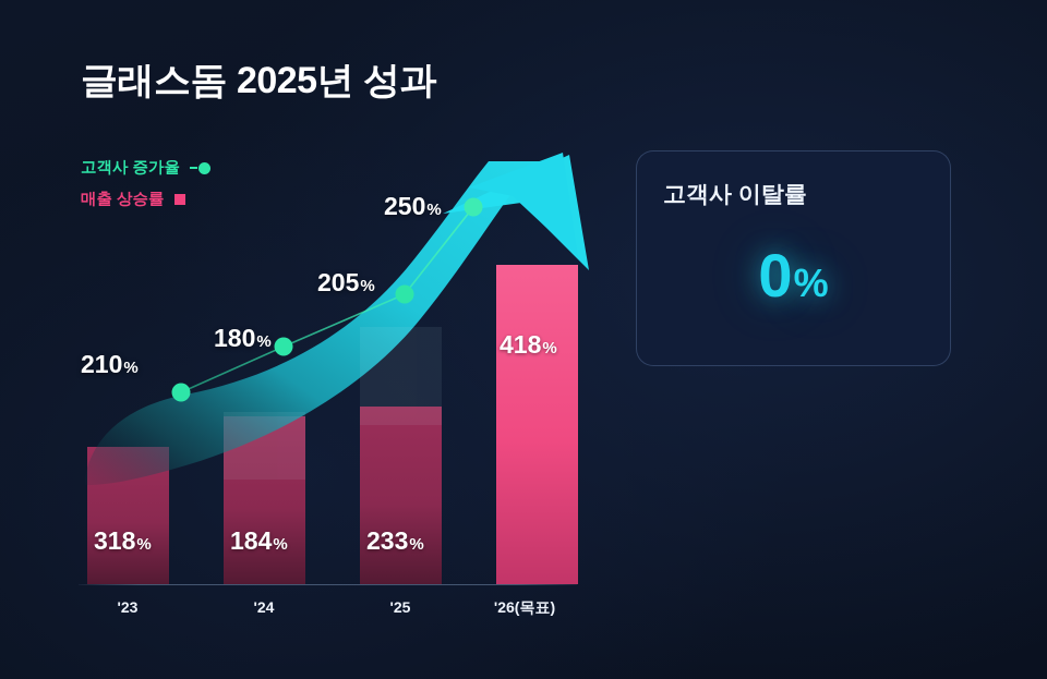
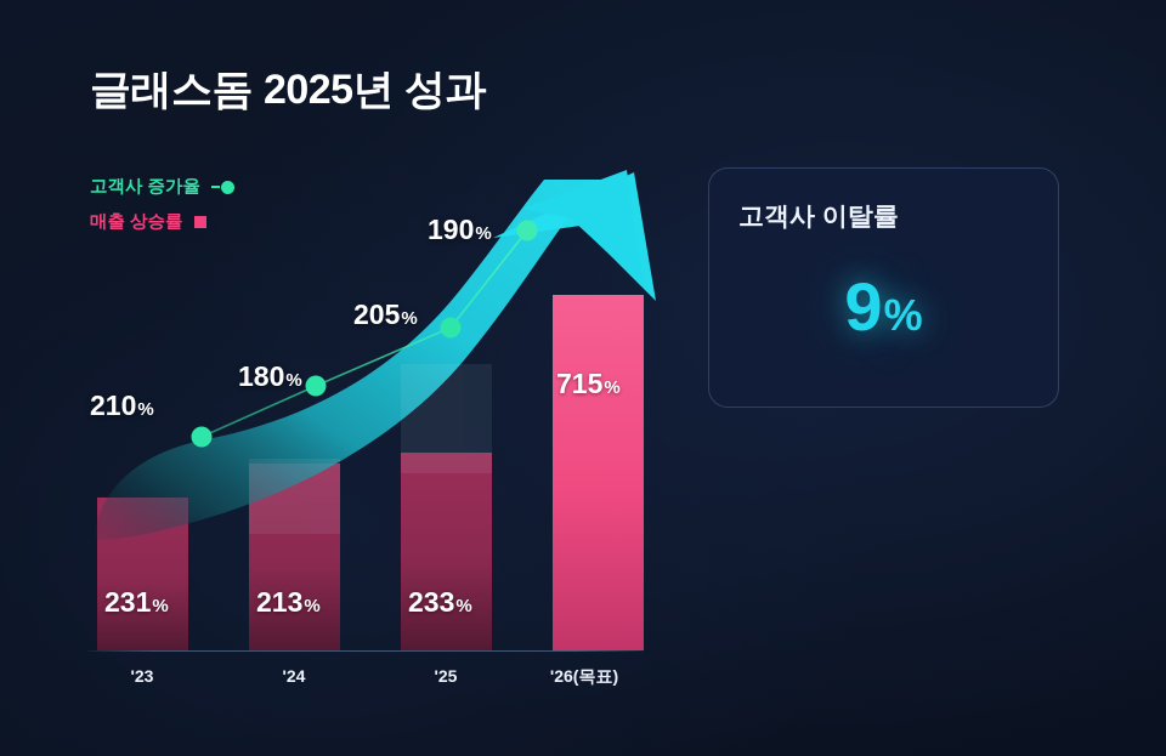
  글래스돔 2025년 성과
  고객사 증가율
  매출 상승률
  210%
  180%
  205%
- 250%
+ 190%
- 318%
+ 231%
- 184%
+ 213%
  233%
- 418%
+ 715%
  '23
  '24
  '25
  '26(목표)
  고객사 이탈률
- 0%
+ 9%
